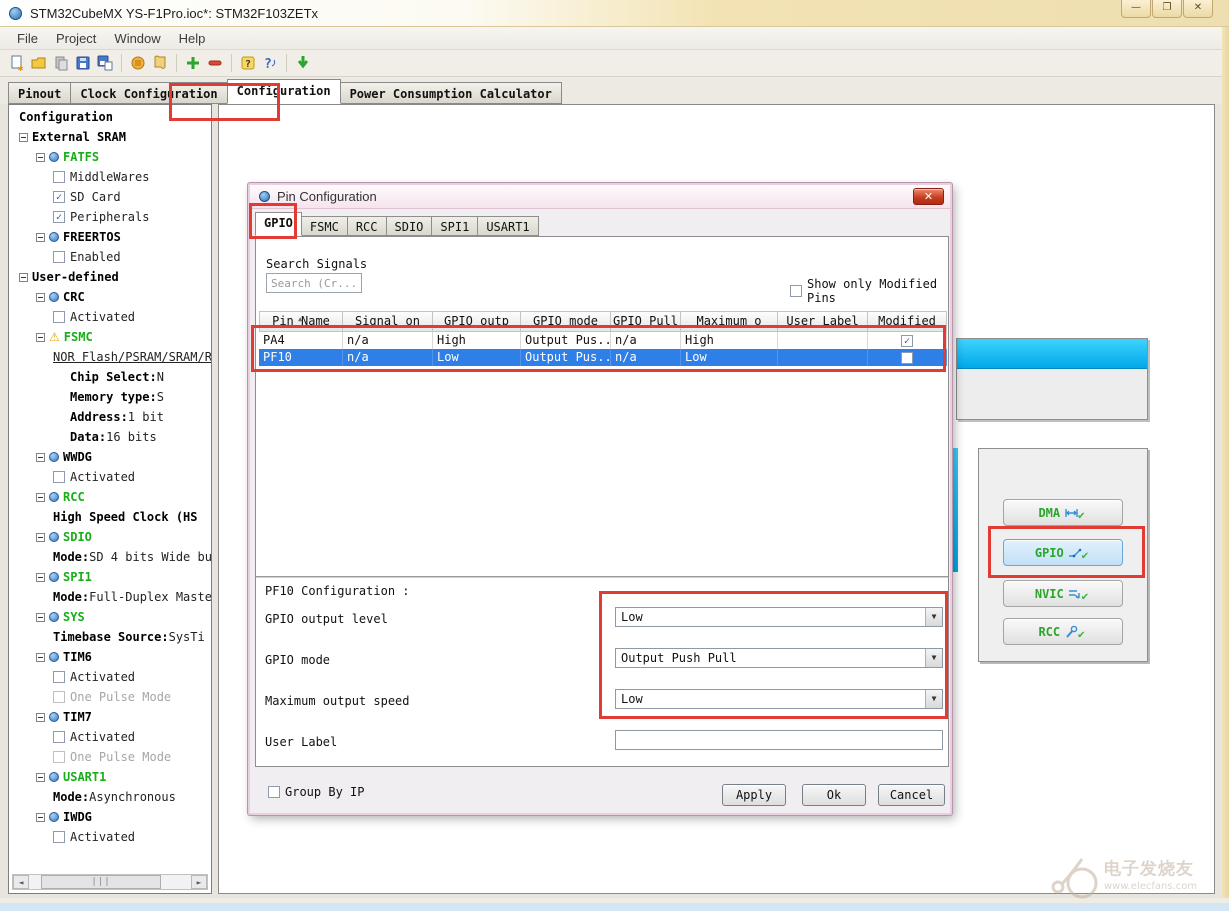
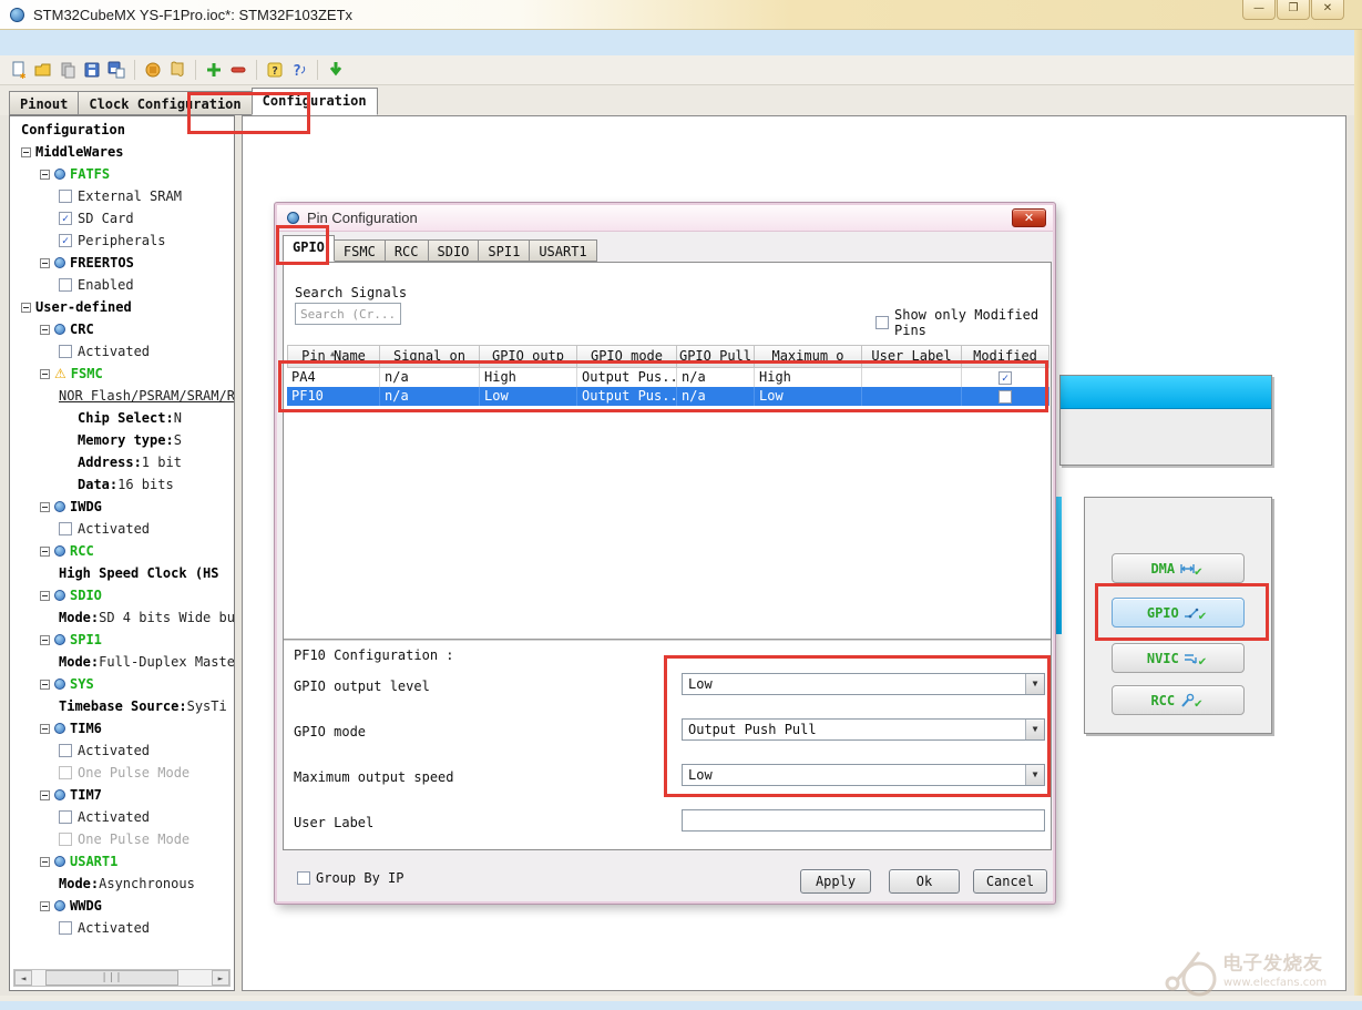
  STM32CubeMX YS-F1Pro.ioc*: STM32F103ZETx
  —
  ❐
  ✕
- File
- Project
- Window
- Help
  ✱
  ?
  ?
  Pinout
  Clock Configuration
  Configuration
- Power Consumption Calculator
  Configuration
- External SRAM
+ MiddleWares
  FATFS
- MiddleWares
+ External SRAM
  ✓
  SD Card
  ✓
  Peripherals
  FREERTOS
  Enabled
  User-defined
  CRC
  Activated
  ⚠
  FSMC
  NOR Flash/PSRAM/SRAM/R
  Chip Select:
  N
  Memory type:
  S
  Address:
  1 bit
  Data:
  16 bits
- WWDG
+ IWDG
  Activated
  RCC
  High Speed Clock (HS
  SDIO
  Mode:
  SD 4 bits Wide bu
  SPI1
  Mode:
  Full-Duplex Maste
  SYS
  Timebase Source:
  SysTi
  TIM6
  Activated
  One Pulse Mode
  TIM7
  Activated
  One Pulse Mode
  USART1
  Mode:
  Asynchronous
- IWDG
+ WWDG
  Activated
  ◄
  |||
  ►
  DMA
  ✔
  GPIO
  ✔
  NVIC
  ✔
  RCC
  ✔
  Pin Configuration
  ✕
  GPIO
  FSMC
  RCC
  SDIO
  SPI1
  USART1
  Search Signals
  Search (Cr...
  Show only Modified Pins
  Pin Name
  ▲
  Signal on
  GPIO outp
  GPIO mode
  GPIO Pull
  Maximum o
  User Label
  Modified
  PA4
  n/a
  High
  Output Pus..
  n/a
  High
  ✓
  PF10
  n/a
  Low
  Output Pus..
  n/a
  Low
  PF10 Configuration :
  GPIO output level
  Low
  ▼
  GPIO mode
  Output Push Pull
  ▼
  Maximum output speed
  Low
  ▼
  User Label
  Group By IP
  Apply
  Ok
  Cancel
  电子发烧友
  www.elecfans.com
